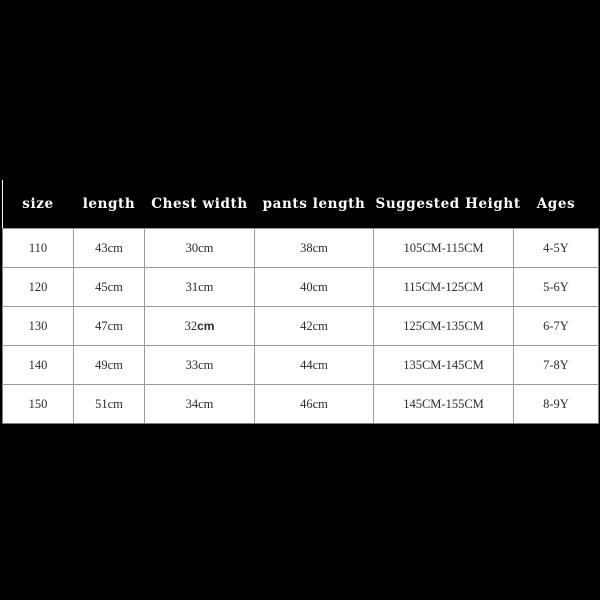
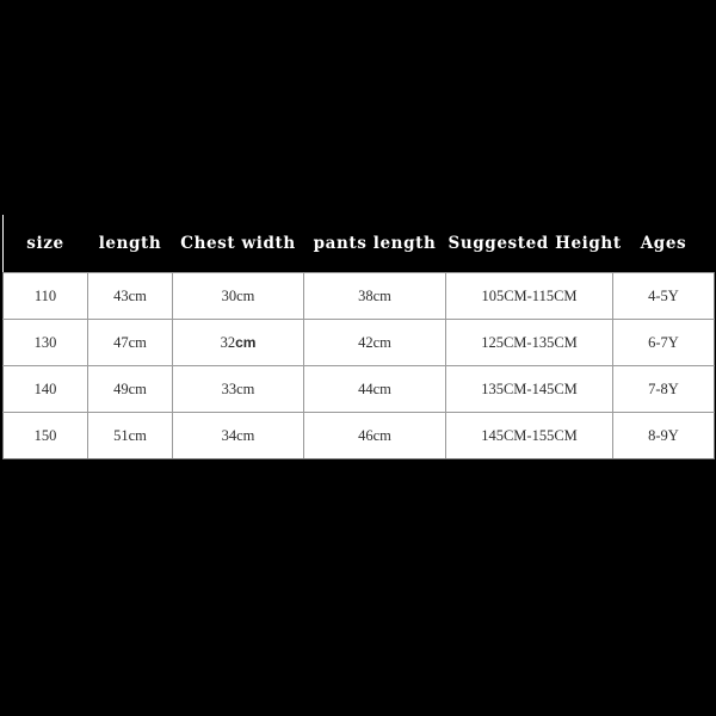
  size	length	Chest width	pants length	Suggested Height	Ages
  110	43cm	30cm	38cm	105CM-115CM	4-5Y
- 120	45cm	31cm	40cm	115CM-125CM	5-6Y
  130	47cm	32cm	42cm	125CM-135CM	6-7Y
  140	49cm	33cm	44cm	135CM-145CM	7-8Y
  150	51cm	34cm	46cm	145CM-155CM	8-9Y
